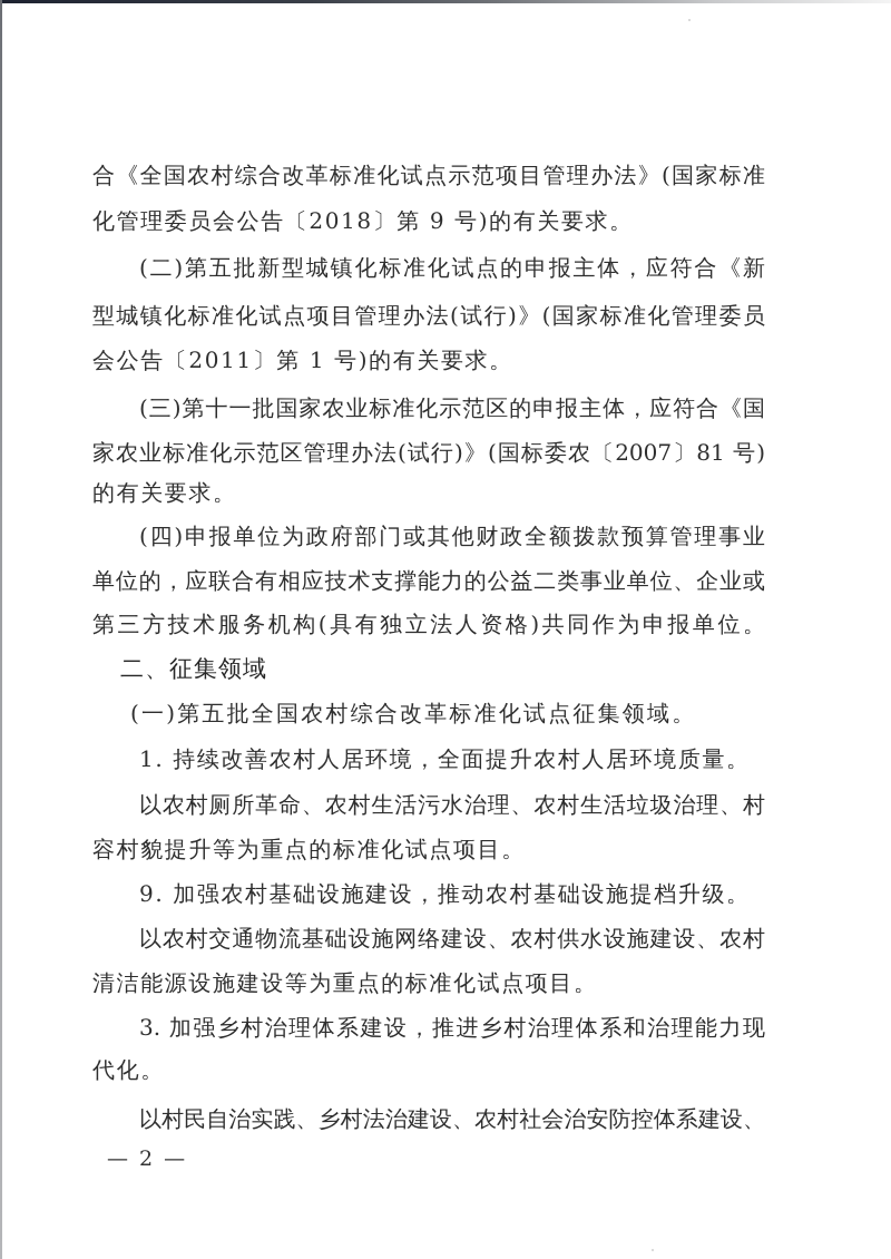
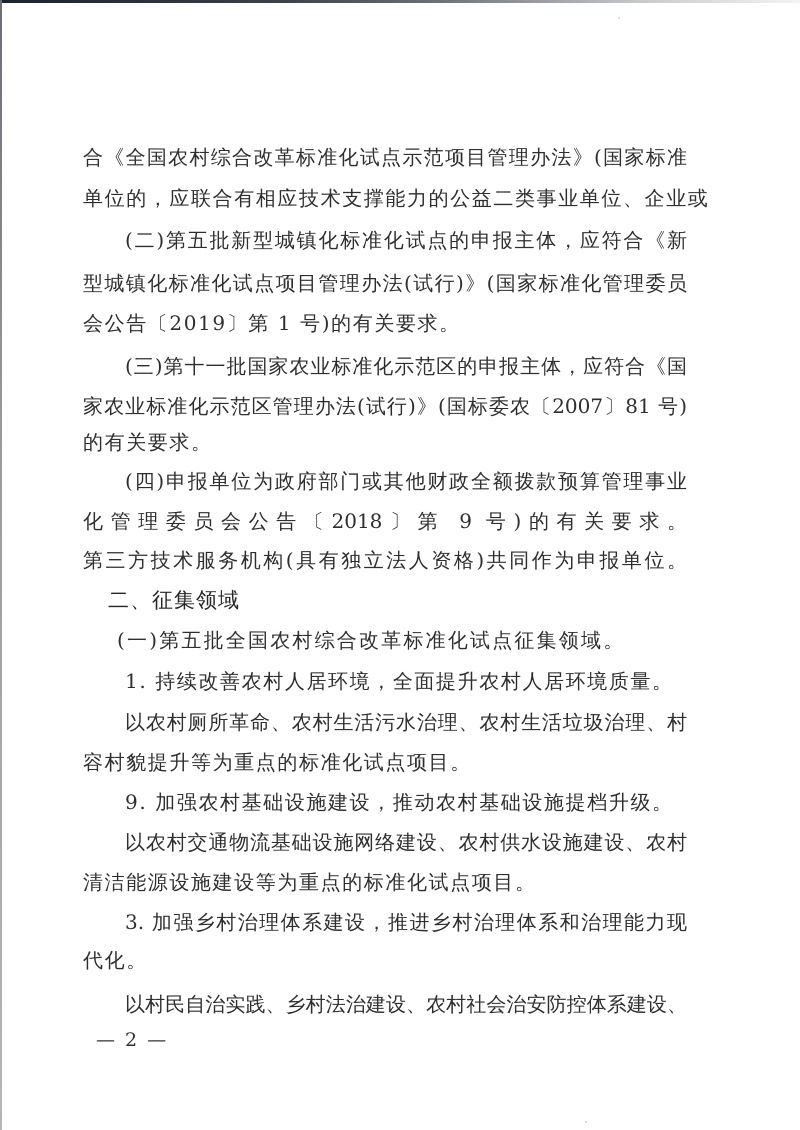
  合《全国农村综合改革标准化试点示范项目管理办法》(国家标准
- 化管理委员会公告〔2018〕第 9 号)的有关要求。
+ 单位的，应联合有相应技术支撑能力的公益二类事业单位、企业或
  (二)第五批新型城镇化标准化试点的申报主体，应符合《新
  型城镇化标准化试点项目管理办法(试行)》(国家标准化管理委员
- 会公告〔2011〕第 1 号)的有关要求。
+ 会公告〔2019〕第 1 号)的有关要求。
  (三)第十一批国家农业标准化示范区的申报主体，应符合《国
  家农业标准化示范区管理办法(试行)》(国标委农〔2007〕81 号)
  的有关要求。
  (四)申报单位为政府部门或其他财政全额拨款预算管理事业
- 单位的，应联合有相应技术支撑能力的公益二类事业单位、企业或
+ 化管理委员会公告〔2018〕第 9 号)的有关要求。
  第三方技术服务机构(具有独立法人资格)共同作为申报单位。
  二、征集领域
  (一)第五批全国农村综合改革标准化试点征集领域。
  1. 持续改善农村人居环境，全面提升农村人居环境质量。
  以农村厕所革命、农村生活污水治理、农村生活垃圾治理、村
  容村貌提升等为重点的标准化试点项目。
  9. 加强农村基础设施建设，推动农村基础设施提档升级。
  以农村交通物流基础设施网络建设、农村供水设施建设、农村
  清洁能源设施建设等为重点的标准化试点项目。
  3. 加强乡村治理体系建设，推进乡村治理体系和治理能力现
  代化。
  以村民自治实践、乡村法治建设、农村社会治安防控体系建设、
  — 2 —
